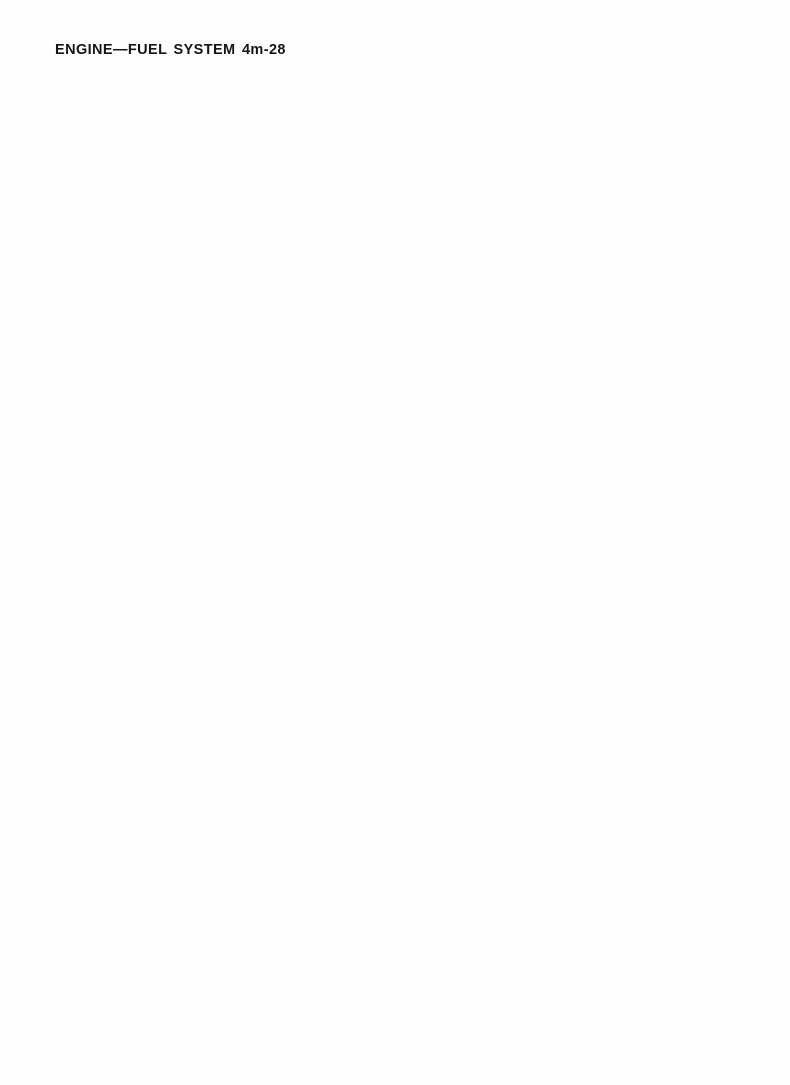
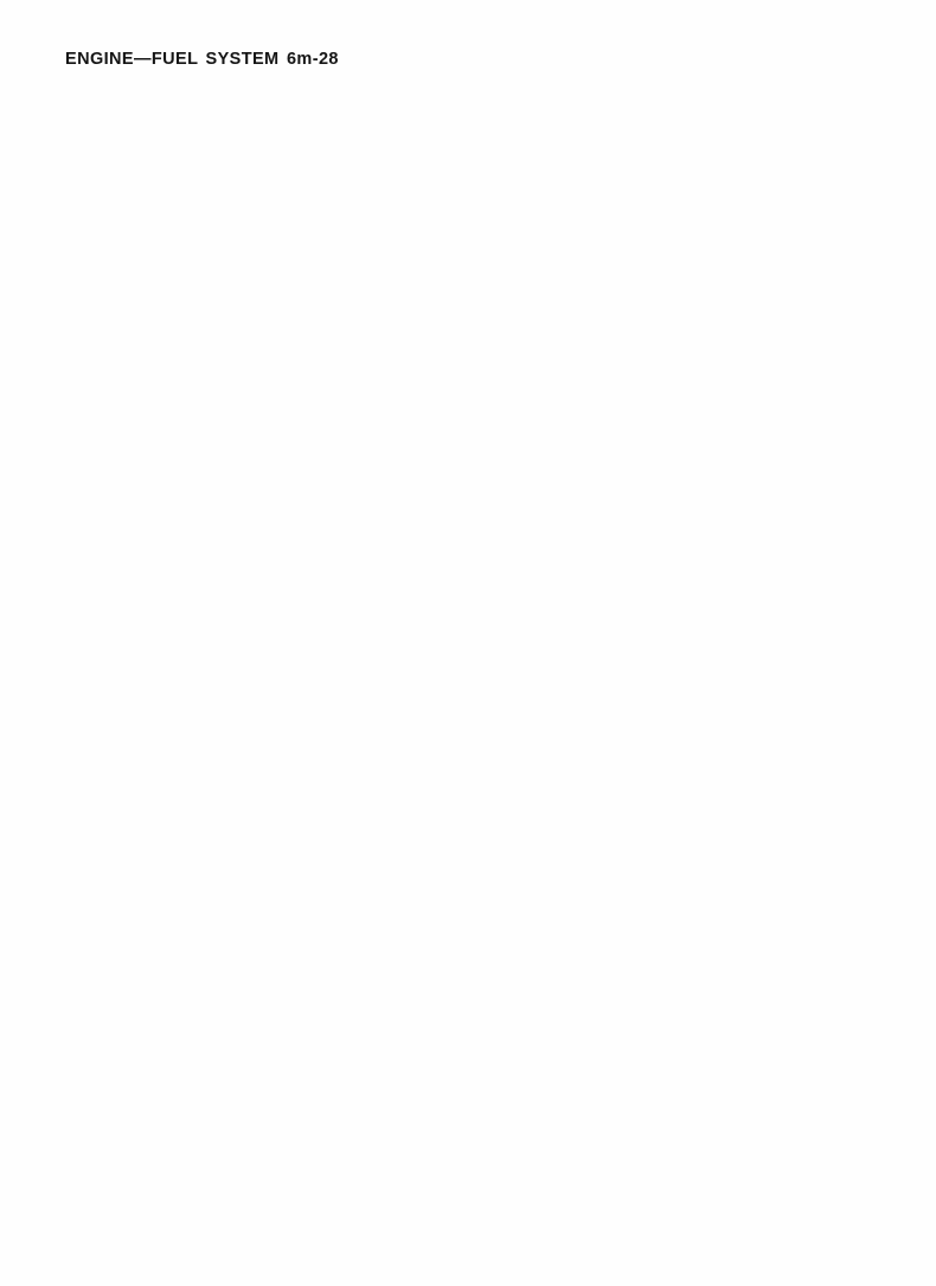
- ENGINE—FUEL SYSTEM 4m-28
+ ENGINE—FUEL SYSTEM 6m-28
